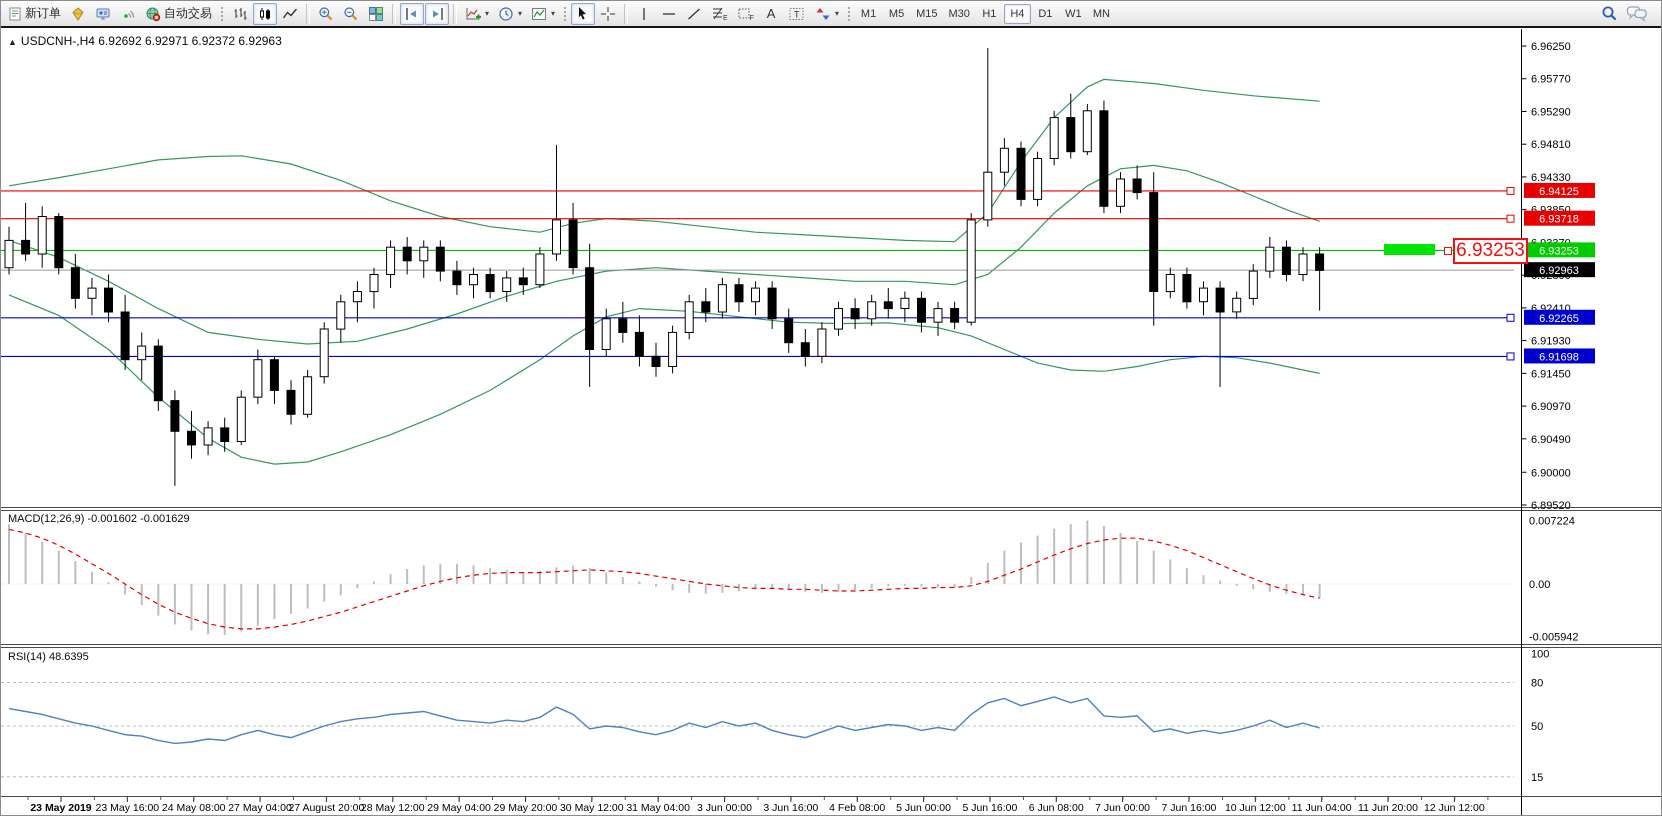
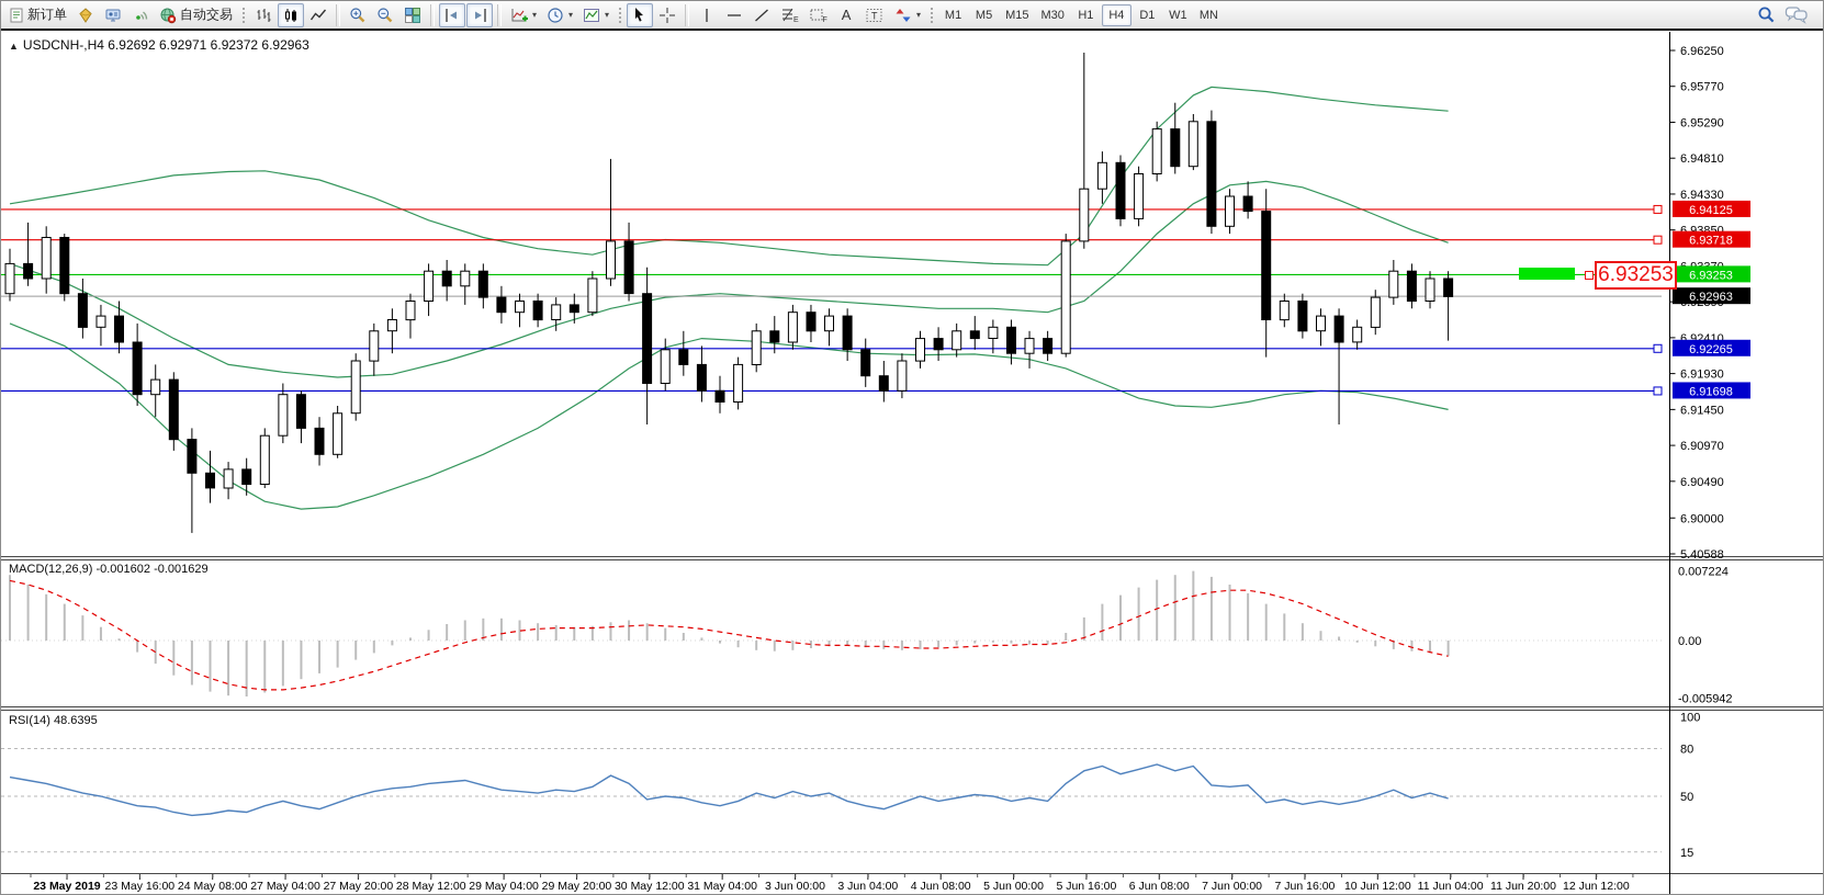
  新订单
  自动交易
  ▾
  ▾
  ▾
  A
  T
  ▾
  M1
  M5
  M15
  M30
  H1
  H4
  D1
  W1
  MN
  6.96250
  6.95770
  6.95290
  6.94810
  6.94330
  6.93850
  6.92410
  6.91930
  6.91450
  6.90970
  6.90490
  6.90000
- 6.89520
+ 5.40588
  0.007224
  0.00
  -0.005942
  100
  80
  50
  15
  6.94125
  6.93718
  6.93253
  6.92265
  6.91698
  6.92963
  23 May 2019
  23 May 16:00
  24 May 08:00
  27 May 04:00
- 27 August 20:00
+ 27 May 20:00
  28 May 12:00
  29 May 04:00
  29 May 20:00
  30 May 12:00
  31 May 04:00
  3 Jun 00:00
- 3 Jun 16:00
+ 3 Jun 04:00
- 4 Feb 08:00
+ 4 Jun 08:00
  5 Jun 00:00
  5 Jun 16:00
  6 Jun 08:00
  7 Jun 00:00
  7 Jun 16:00
  10 Jun 12:00
  11 Jun 04:00
  11 Jun 20:00
  12 Jun 12:00
  ▲ USDCNH-,H4 6.92692 6.92971 6.92372 6.92963
  MACD(12,26,9) -0.001602 -0.001629
  RSI(14) 48.6395
  6.93253
